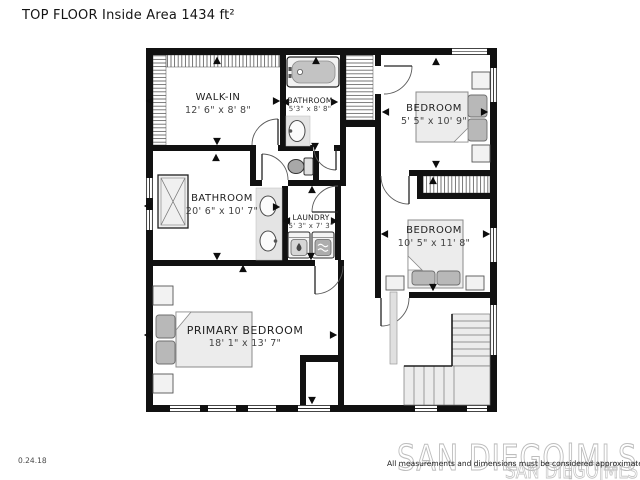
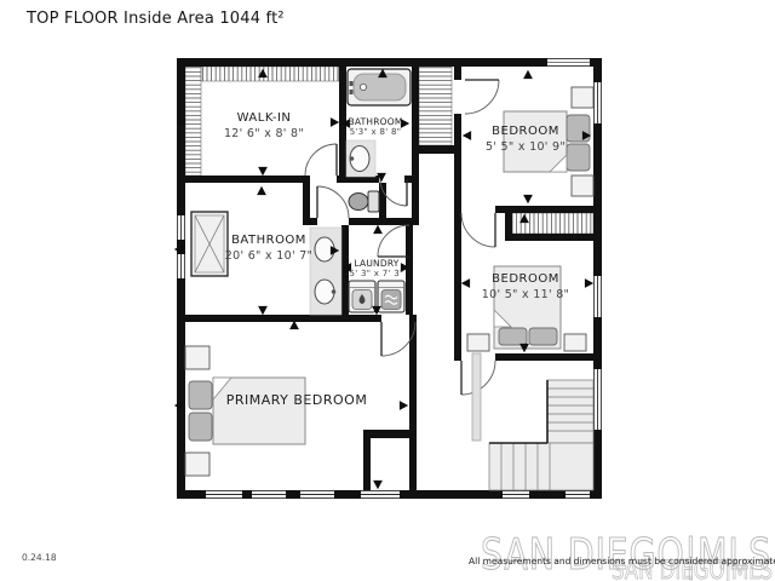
  SAN DIEGO|MLS
  SAN DIEGO|MLS
- TOP FLOOR Inside Area 1434 ft²
+ TOP FLOOR Inside Area 1044 ft²
  WALK-IN
  12' 6" x 8' 8"
  BATHROOM
  5'3" x 8' 8"
  BEDROOM
  5' 5" x 10' 9"
  BATHROOM
  20' 6" x 10' 7"
  LAUNDRY
  5' 3" x 7' 3"
  BEDROOM
  10' 5" x 11' 8"
  PRIMARY BEDROOM
- 18' 1" x 13' 7"
  0.24.18
  All measurements and dimensions must be considered approximat
